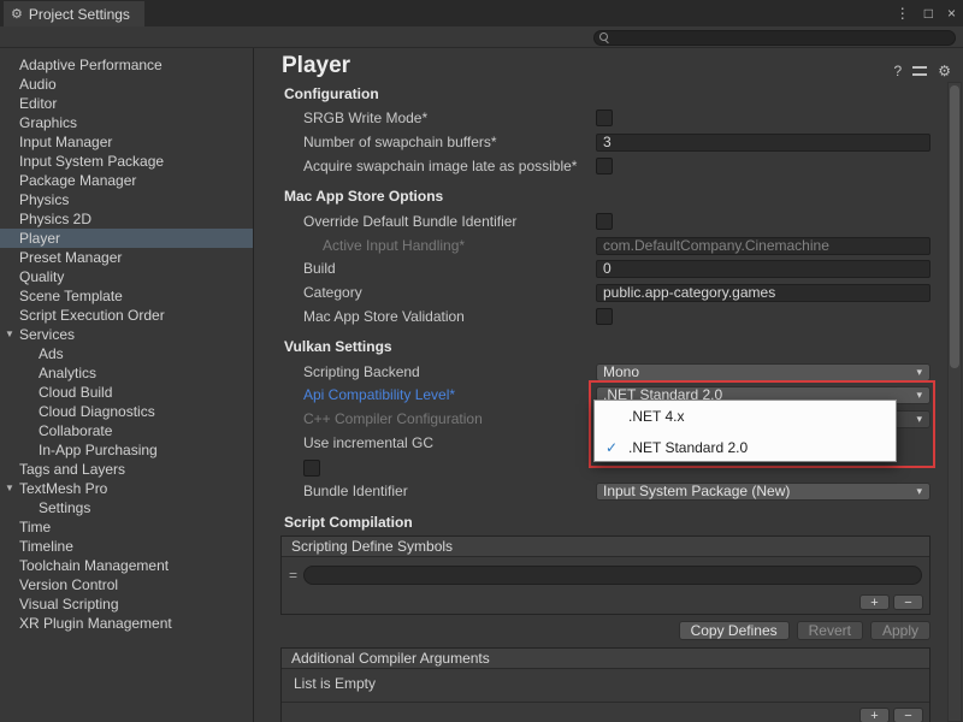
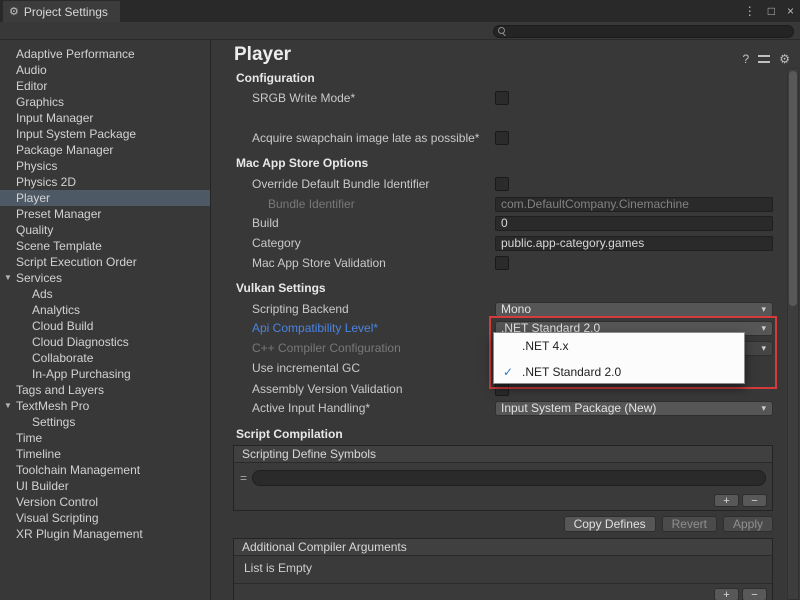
  ⚙
  Project Settings
  ⋮
  □
  ×
  Adaptive Performance
  Audio
  Editor
  Graphics
  Input Manager
  Input System Package
  Package Manager
  Physics
  Physics 2D
  Player
  Preset Manager
  Quality
  Scene Template
  Script Execution Order
  ▼
  Services
  Ads
  Analytics
  Cloud Build
  Cloud Diagnostics
  Collaborate
  In-App Purchasing
  Tags and Layers
  ▼
  TextMesh Pro
  Settings
  Time
  Timeline
  Toolchain Management
+ UI Builder
  Version Control
  Visual Scripting
  XR Plugin Management
  Player
  ?
  ⚙
  Configuration
  SRGB Write Mode*
- Number of swapchain buffers*
- 3
  Acquire swapchain image late as possible*
  Mac App Store Options
  Override Default Bundle Identifier
- Active Input Handling*
+ Bundle Identifier
  com.DefaultCompany.Cinemachine
  Build
  0
  Category
  public.app-category.games
  Mac App Store Validation
  Vulkan Settings
  Scripting Backend
  Mono
  ▾
  Api Compatibility Level*
  .NET Standard 2.0
  ▾
  C++ Compiler Configuration
  ▾
  Use incremental GC
+ Assembly Version Validation
- Bundle Identifier
+ Active Input Handling*
  Input System Package (New)
  ▾
  .NET 4.x
  ✓
  .NET Standard 2.0
  Script Compilation
  Scripting Define Symbols
  =
  +
  −
  Copy Defines
  Revert
  Apply
  Additional Compiler Arguments
  List is Empty
  +
  −
